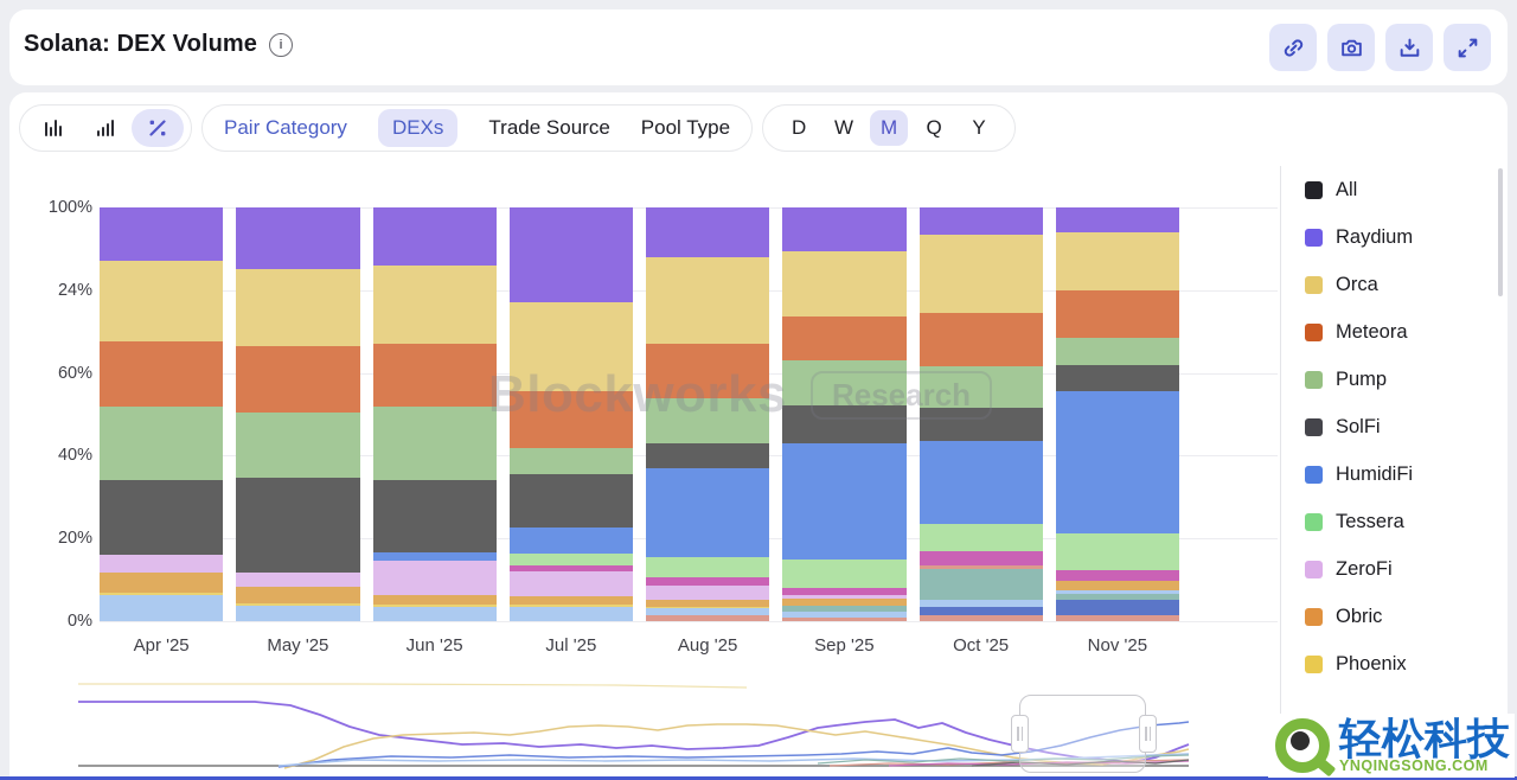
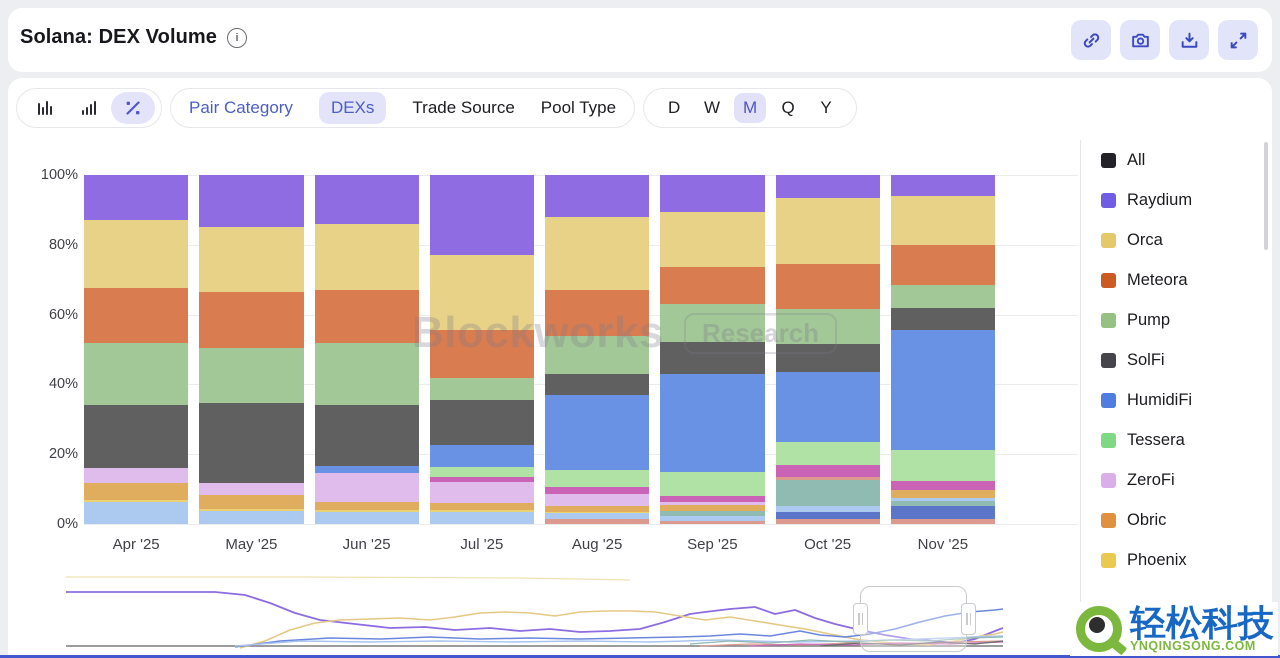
  Solana: DEX Volume
  i
  Pair Category
  DEXs
  Trade Source
  Pool Type
  D
  W
  M
  Q
  Y
  100%
- 24%
+ 80%
  60%
  40%
  20%
  0%
  Apr '25
  May '25
  Jun '25
  Jul '25
  Aug '25
  Sep '25
  Oct '25
  Nov '25
  Blockworks
  Research
  All
  Raydium
  Orca
  Meteora
  Pump
  SolFi
  HumidiFi
  Tessera
  ZeroFi
  Obric
  Phoenix
  轻松科技
  YNQINGSONG.COM
